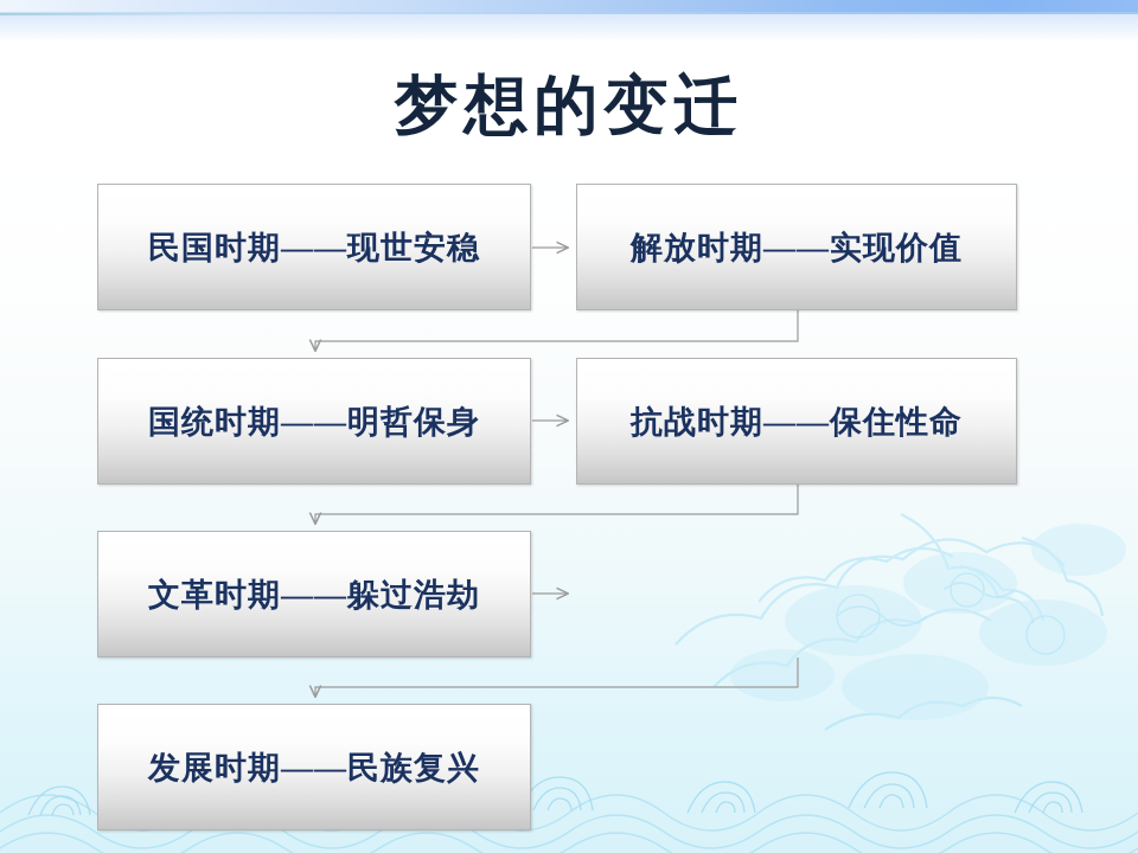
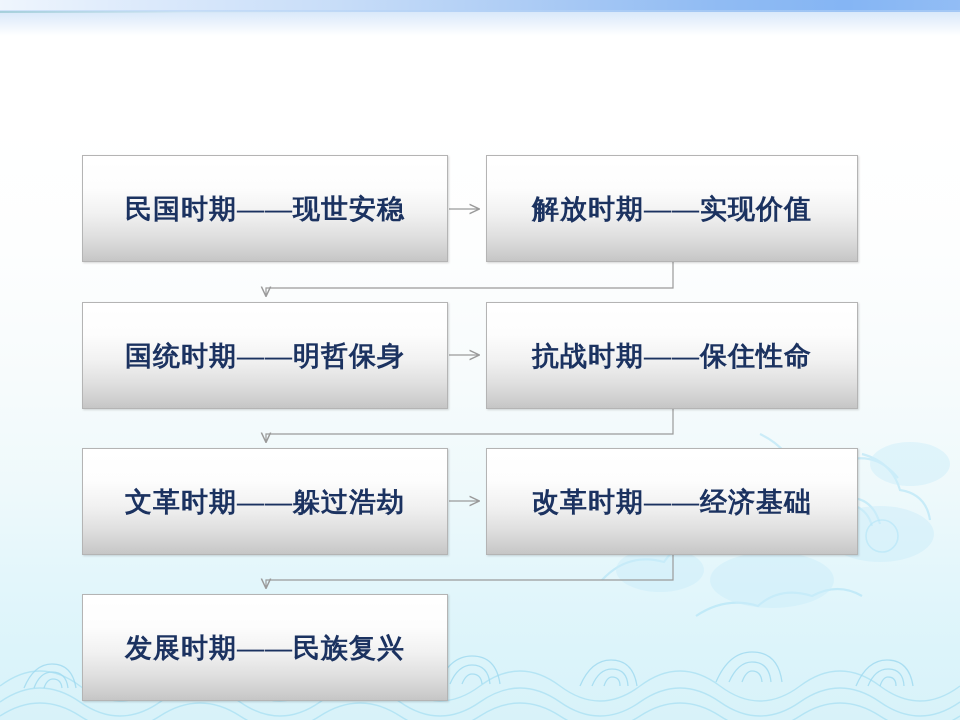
- 梦想的变迁
  民国时期——现世安稳
  解放时期——实现价值
  国统时期——明哲保身
  抗战时期——保住性命
  文革时期——躲过浩劫
+ 改革时期——经济基础
  发展时期——民族复兴
